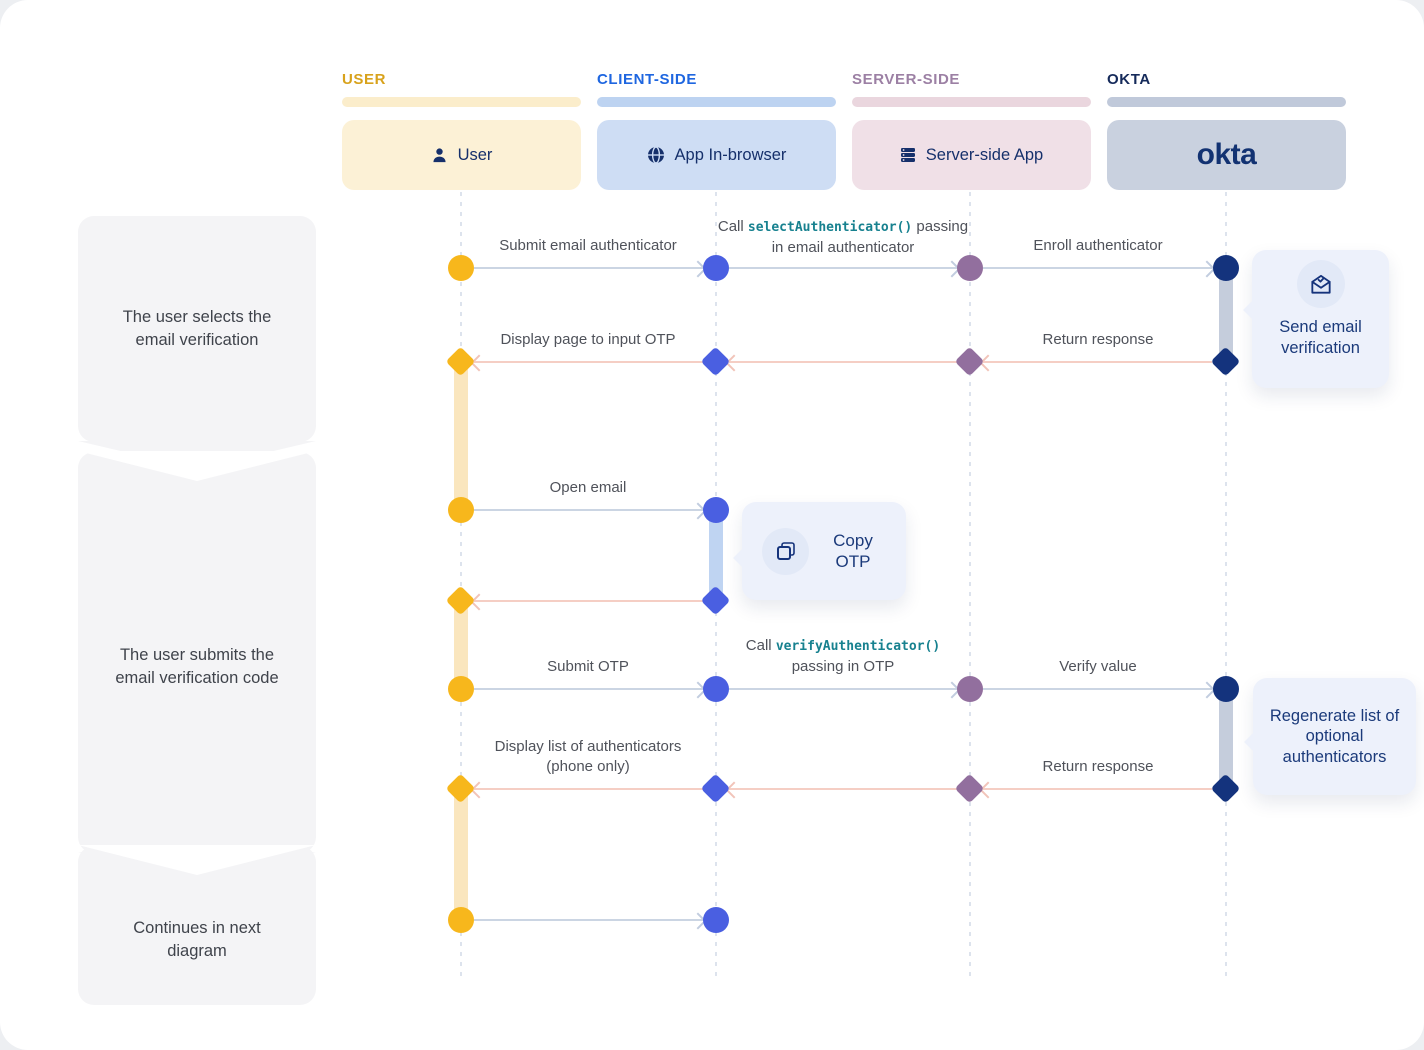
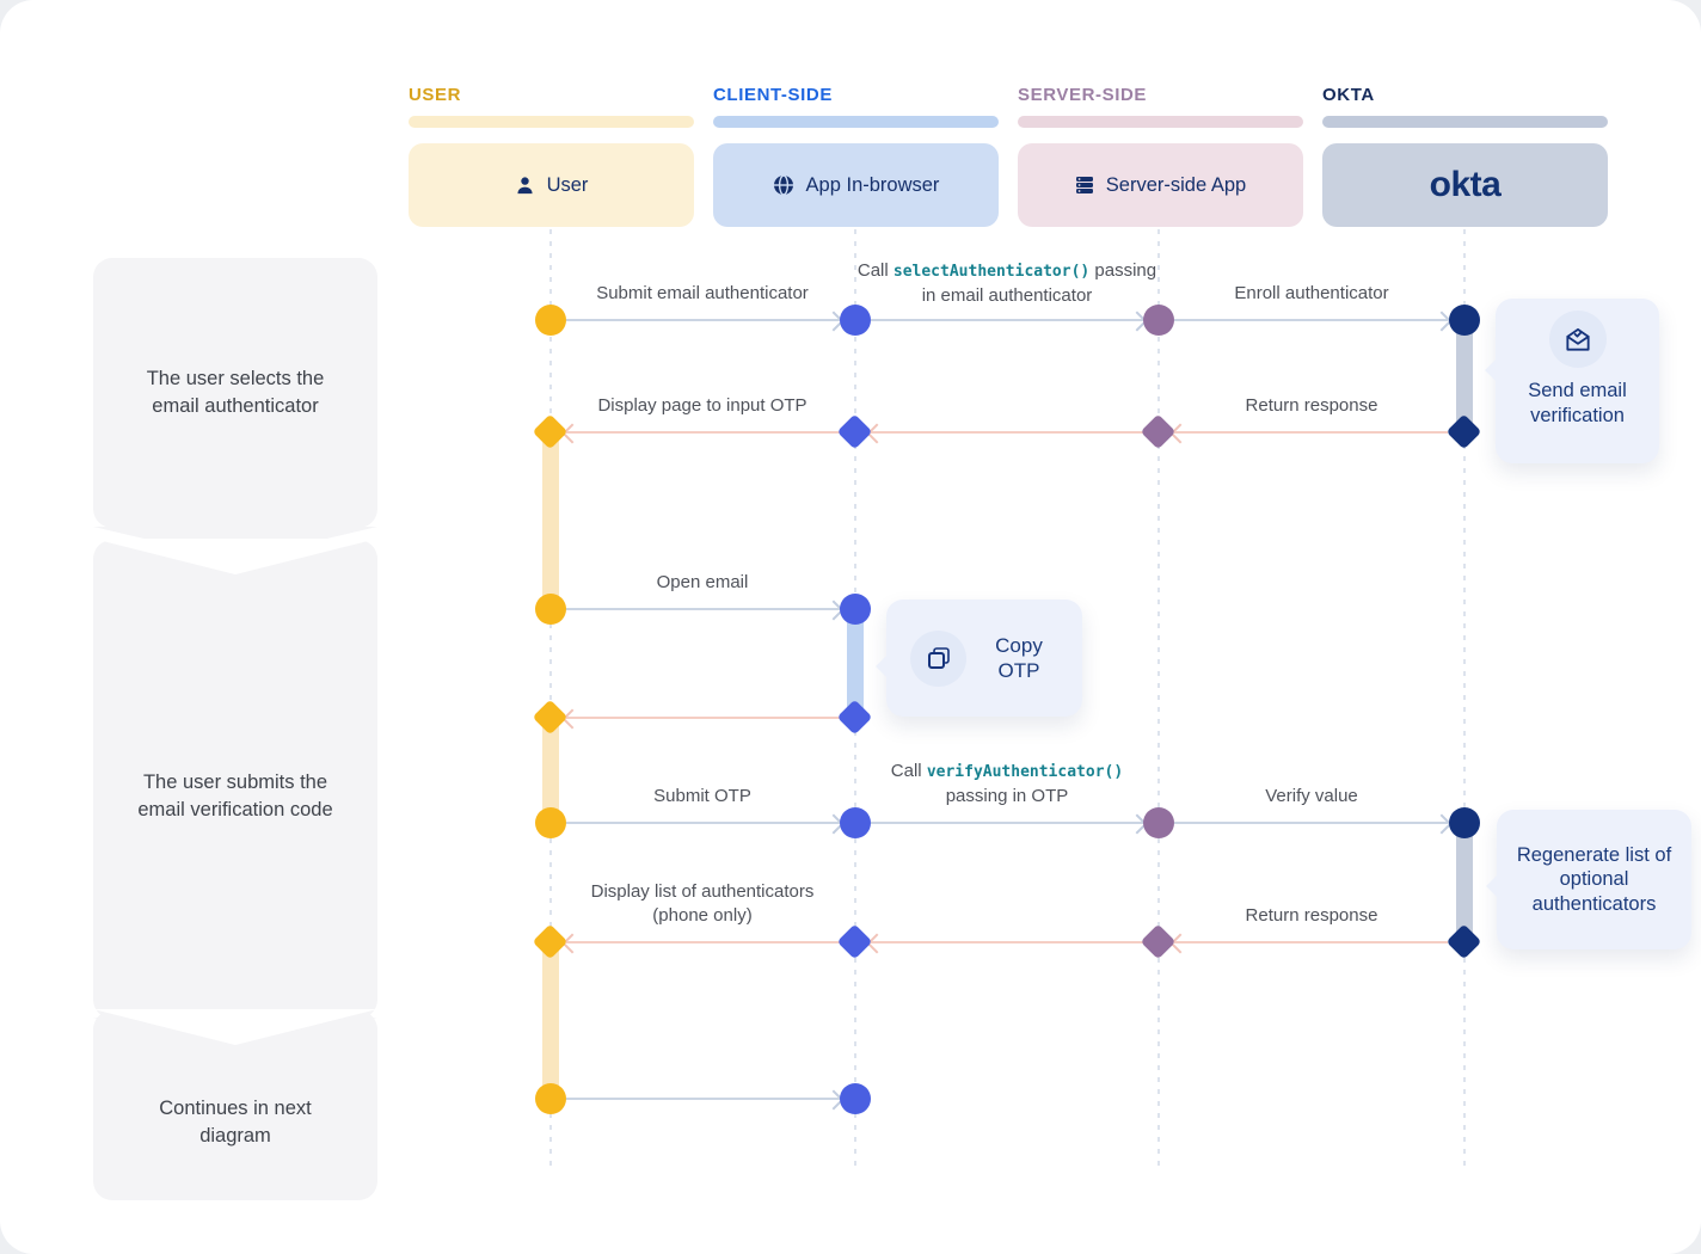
  USER
  CLIENT-SIDE
  SERVER-SIDE
  OKTA
  User
  App In-browser
  Server-side App
  okta
- The user selects the email verification
+ The user selects the email authenticator
  The user submits the email verification code
  Continues in next diagram
  Submit email authenticator
  Call selectAuthenticator() passing in email authenticator
  Enroll authenticator
  Return response
  Display page to input OTP
  Open email
  Submit OTP
  Call verifyAuthenticator() passing in OTP
  Verify value
  Return response
  Display list of authenticators (phone only)
  Send email verification
  Copy OTP
  Regenerate list of optional authenticators
